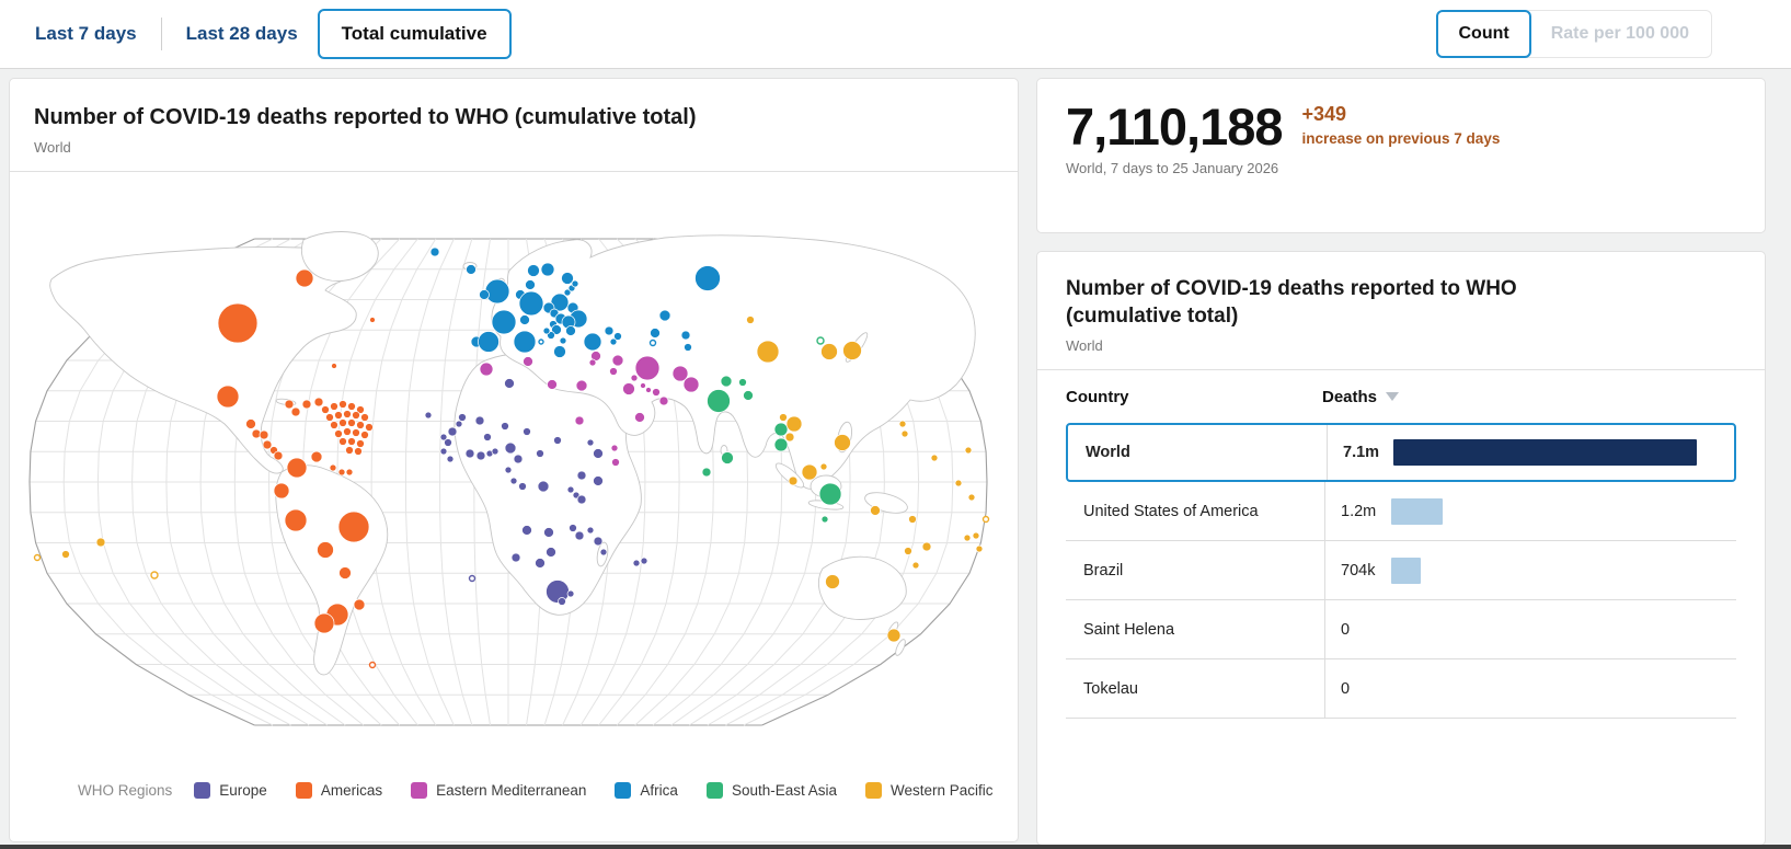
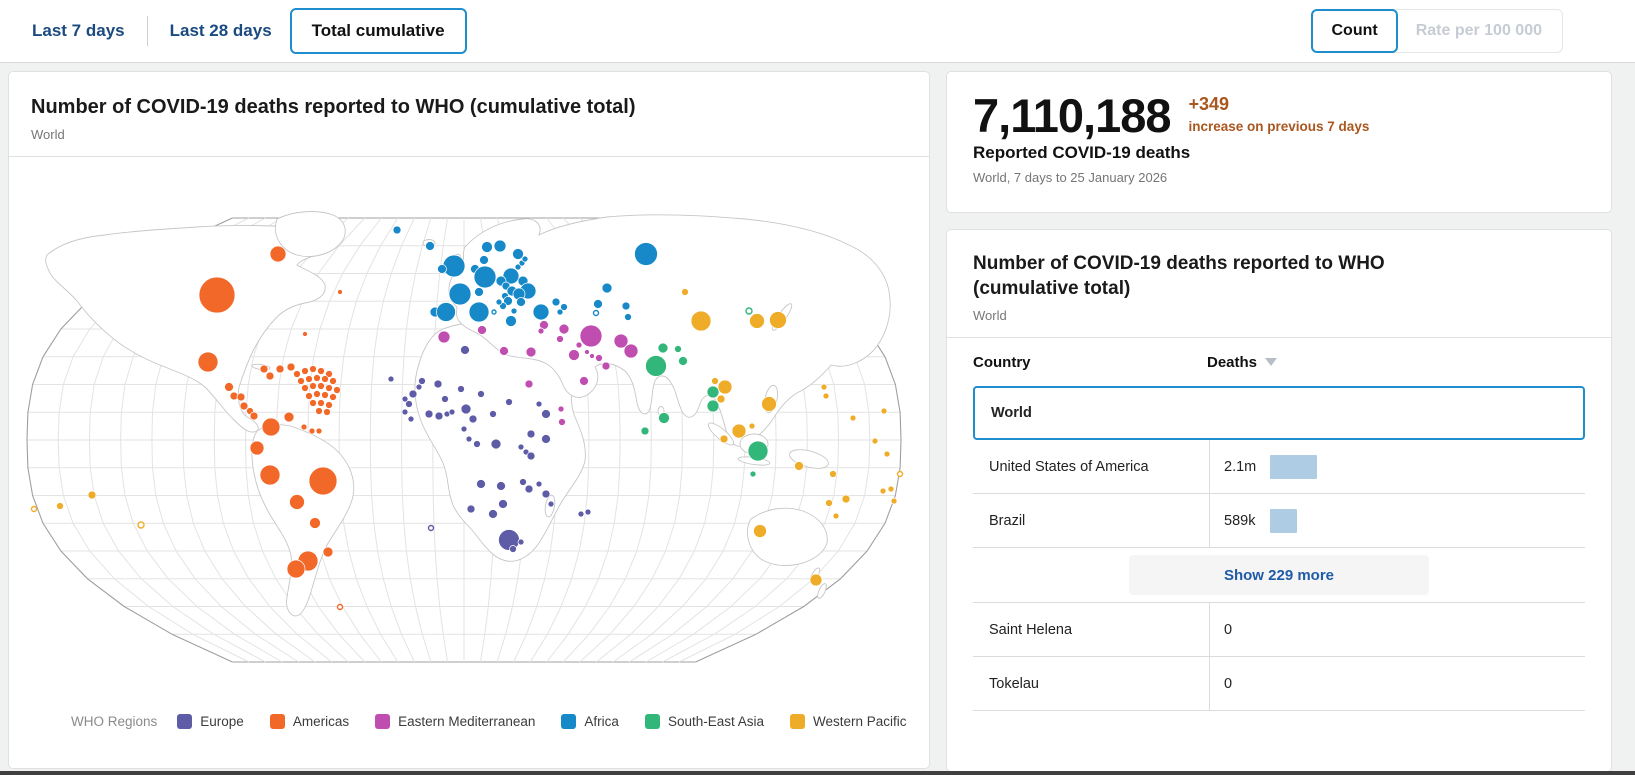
  Last 7 days
  Last 28 days
  Total cumulative
  Count
  Rate per 100 000
  Number of COVID-19 deaths reported to WHO (cumulative total)
  World
  WHO Regions
  Europe
  Americas
  Eastern Mediterranean
  Africa
  South-East Asia
  Western Pacific
  7,110,188
  +349
  increase on previous 7 days
+ Reported COVID-19 deaths
  World, 7 days to 25 January 2026
  Number of COVID-19 deaths reported to WHO (cumulative total)
  World
  Country
  Deaths
  World
- 7.1m
  United States of America
- 1.2m
+ 2.1m
  Brazil
- 704k
+ 589k
+ Show 229 more
  Saint Helena
  0
  Tokelau
  0
